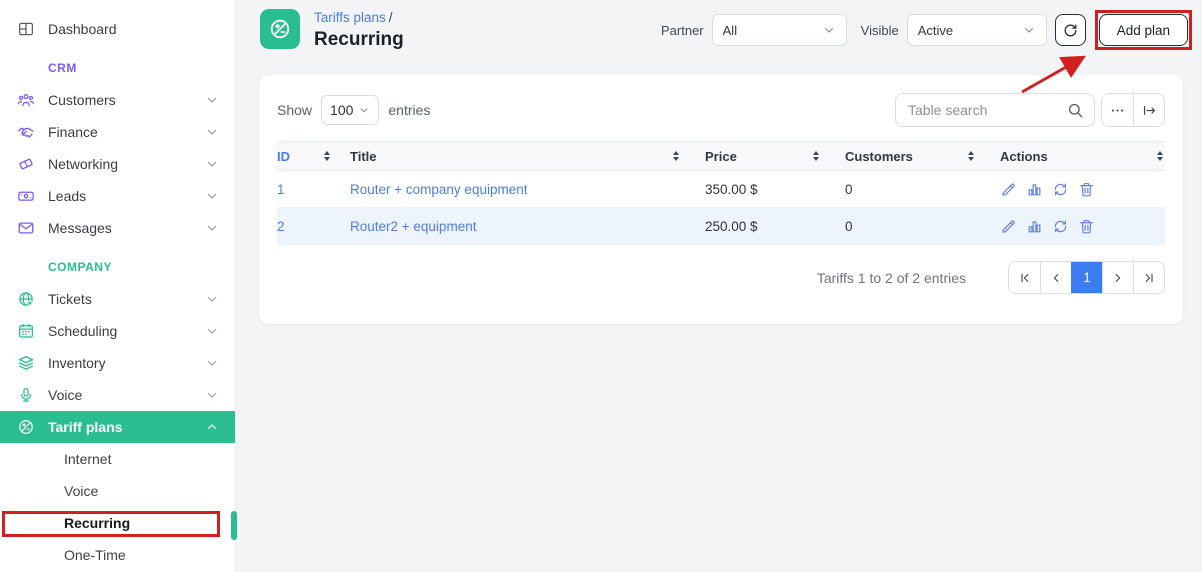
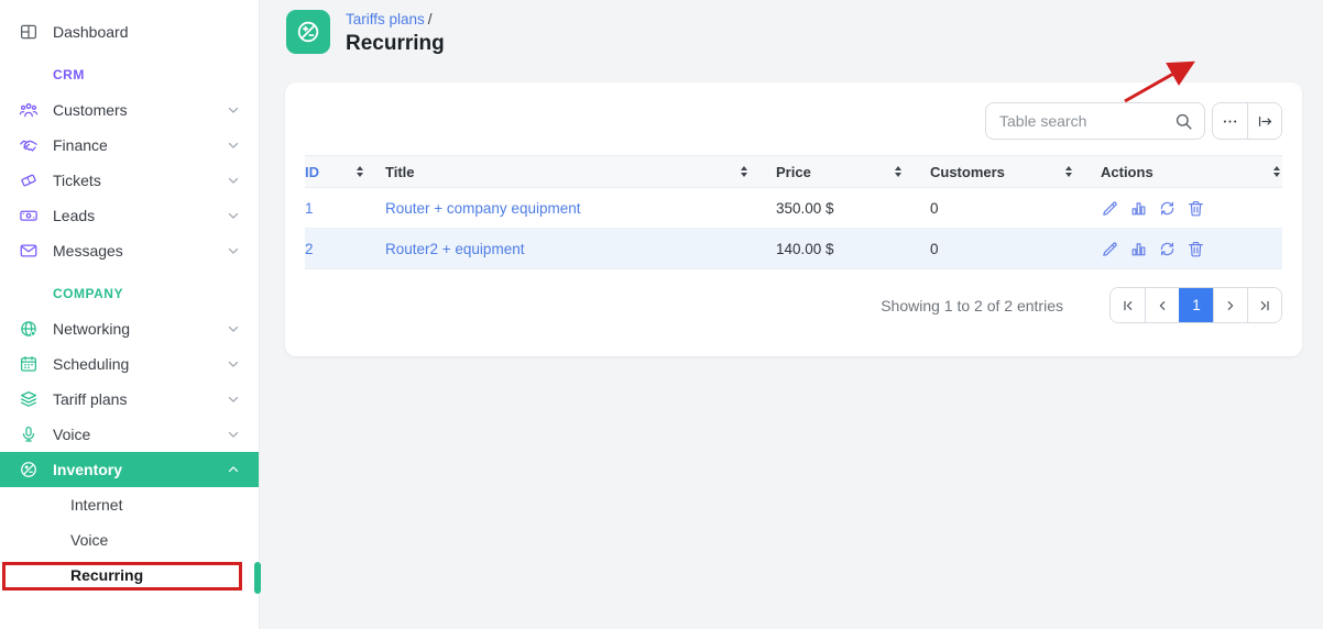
  Dashboard
  CRM
  Customers
  Finance
- Networking
+ Tickets
  Leads
  Messages
  COMPANY
- Tickets
+ Networking
  Scheduling
- Inventory
+ Tariff plans
  Voice
- Tariff plans
+ Inventory
  Internet
  Voice
  Recurring
- One-Time
  Tariffs plans /
  Recurring
- Partner
- All
- Visible
- Active
- Add plan
- Show
- 100
- entries
  Table search
  ID	Title	Price	Customers	Actions
  1	Router + company equipment	350.00 $	0
- 2	Router2 + equipment	250.00 $	0
+ 2	Router2 + equipment	140.00 $	0
- Tariffs 1 to 2 of 2 entries
+ Showing 1 to 2 of 2 entries
  1
